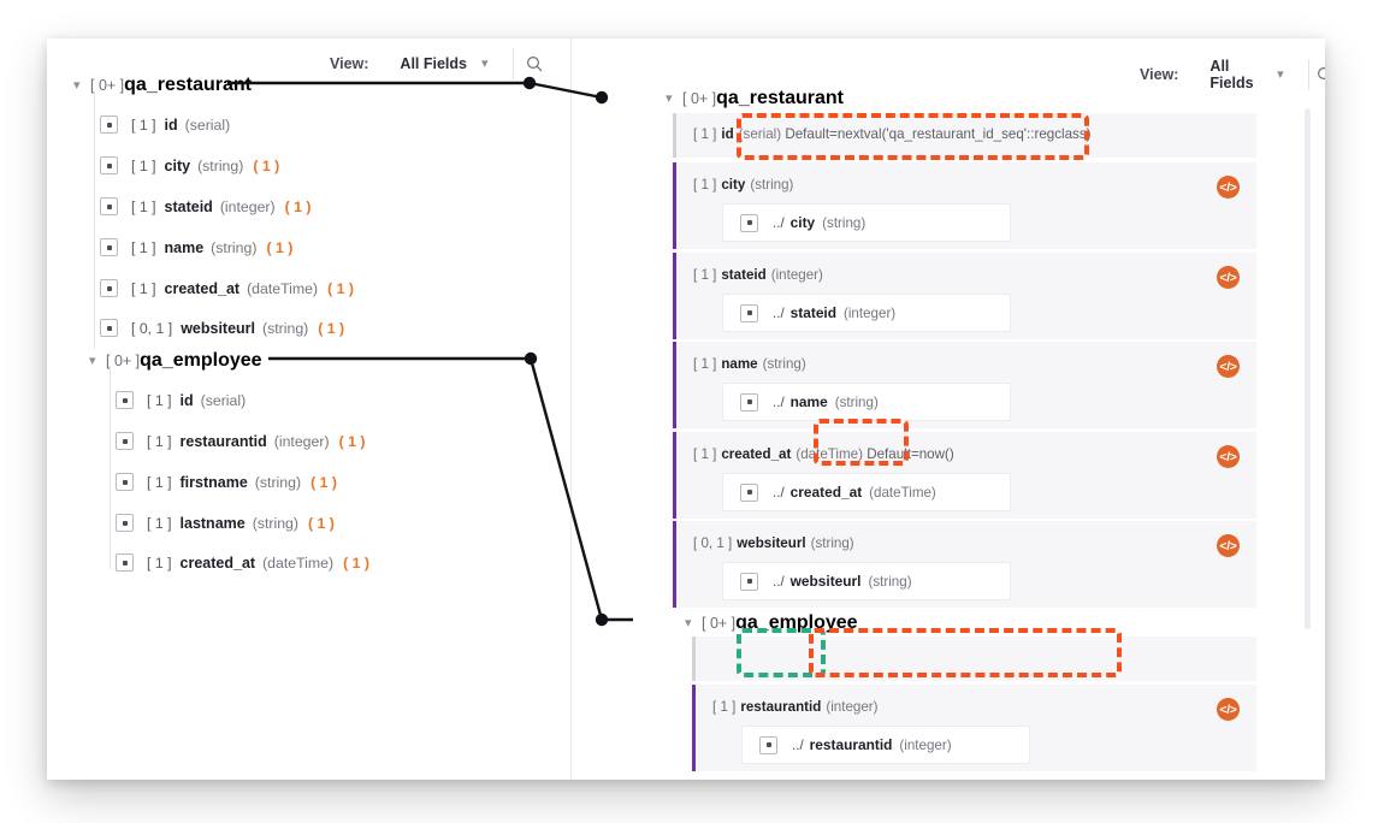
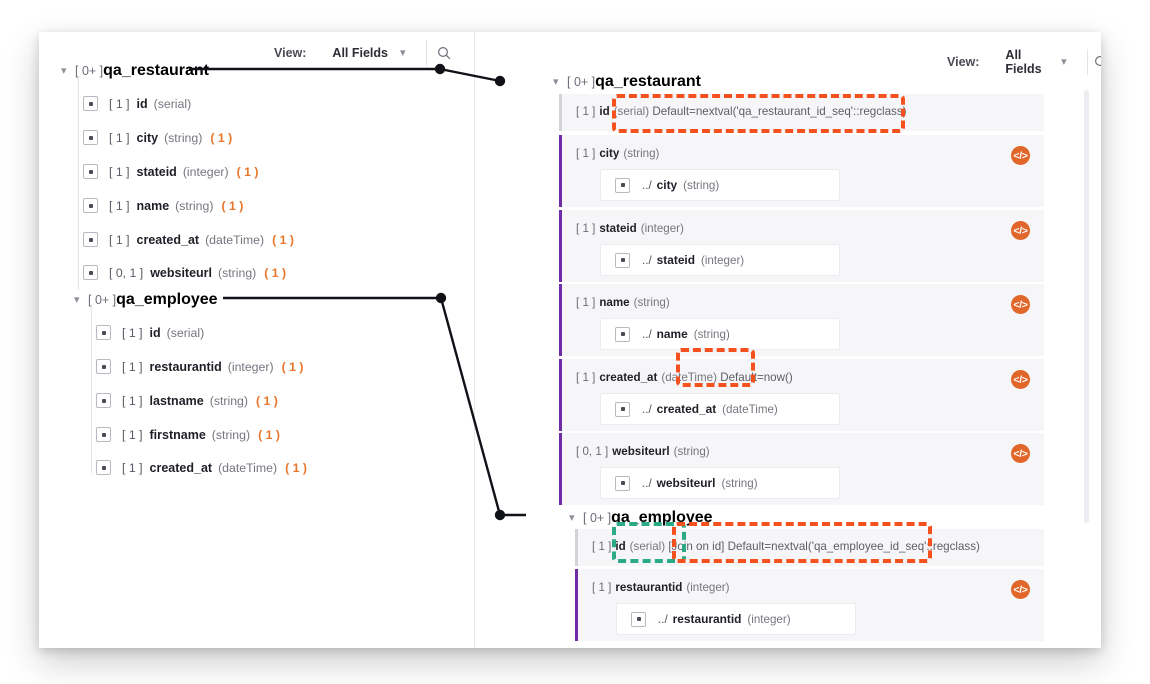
  View:
  All Fields
  ▾
  ▾
  [ 0+ ]
  qa_restaurant
  [ 1 ]
  id
  (serial)
  [ 1 ]
  city
  (string)
  ( 1 )
  [ 1 ]
  stateid
  (integer)
  ( 1 )
  [ 1 ]
  name
  (string)
  ( 1 )
  [ 1 ]
  created_at
  (dateTime)
  ( 1 )
  [ 0, 1 ]
  websiteurl
  (string)
  ( 1 )
  ▾
  [ 0+ ]
  qa_employee
  [ 1 ]
  id
  (serial)
  [ 1 ]
  restaurantid
  (integer)
  ( 1 )
  [ 1 ]
- firstname
+ lastname
  (string)
  ( 1 )
  [ 1 ]
- lastname
+ firstname
  (string)
  ( 1 )
  [ 1 ]
  created_at
  (dateTime)
  ( 1 )
  View:
  All Fields
  ▾
  ▾
  [ 0+ ]
  qa_restaurant
  [ 1 ] id (serial) Default=nextval('qa_restaurant_id_seq'::regclass)
  [ 1 ] city (string)
  ../
  city
  (string)
  </>
  [ 1 ] stateid (integer)
  ../
  stateid
  (integer)
  </>
  [ 1 ] name (string)
  ../
  name
  (string)
  </>
  [ 1 ] created_at (dateTime) Default=now()
  ../
  created_at
  (dateTime)
  </>
  [ 0, 1 ] websiteurl (string)
  ../
  websiteurl
  (string)
  </>
  ▾
  [ 0+ ]
  qa_employee
+ [ 1 ] id (serial) [Join on id] Default=nextval('qa_employee_id_seq'::regclass)
  [ 1 ] restaurantid (integer)
  ../
  restaurantid
  (integer)
  </>
